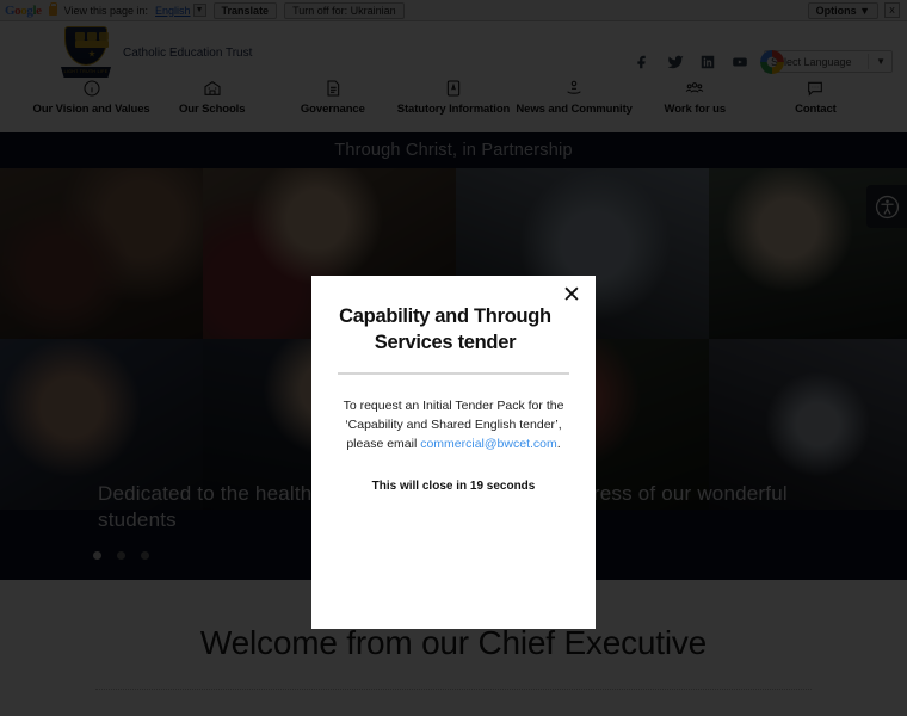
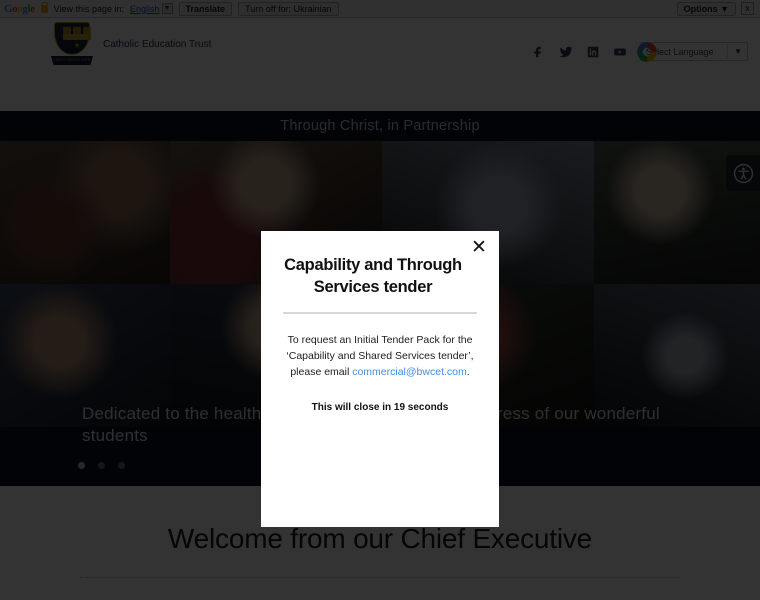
  Google
  View this page in:
  English
  Translate
  Turn off for: Ukrainian
  Options ▼
  x
  Catholic Education Trust
  lect Language
  ▼
- Our Vision and Values
- Our Schools
- Governance
- Statutory Information
- News and Community
- Work for us
- Contact
  Through Christ, in Partnership
  Welcome from our Chief Executive
  ✕
  Capability and Through Services tender
- To request an Initial Tender Pack for the ‘Capability and Shared English tender’, please email commercial@bwcet.com.
+ To request an Initial Tender Pack for the ‘Capability and Shared Services tender’, please email commercial@bwcet.com.
  This will close in 19 seconds
